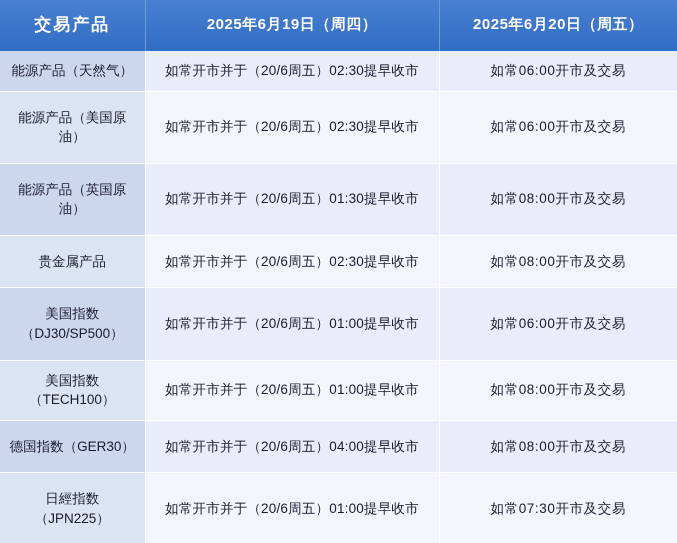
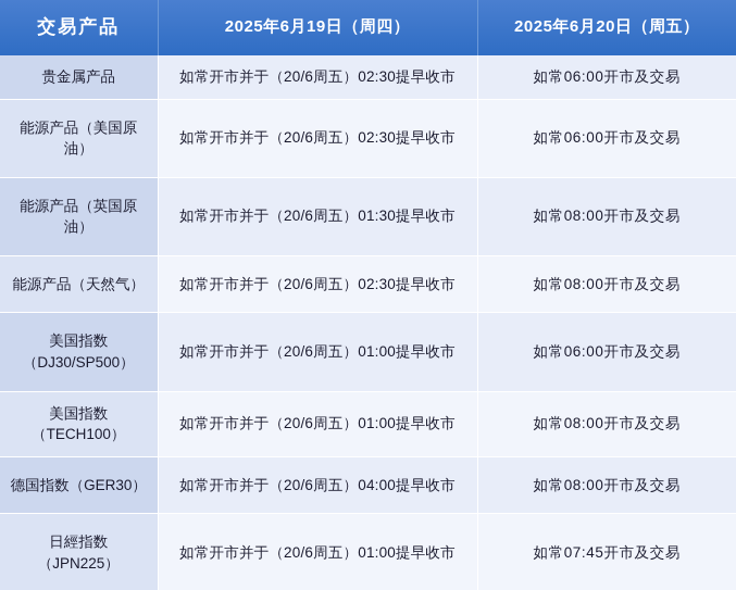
  交易产品	2025年6月19日（周四）	2025年6月20日（周五）
- 能源产品（天然气）	如常开市并于（20/6周五）02:30提早收市	如常06:00开市及交易
+ 贵金属产品	如常开市并于（20/6周五）02:30提早收市	如常06:00开市及交易
  能源产品（美国原油）	如常开市并于（20/6周五）02:30提早收市	如常06:00开市及交易
  能源产品（英国原油）	如常开市并于（20/6周五）01:30提早收市	如常08:00开市及交易
- 贵金属产品	如常开市并于（20/6周五）02:30提早收市	如常08:00开市及交易
+ 能源产品（天然气）	如常开市并于（20/6周五）02:30提早收市	如常08:00开市及交易
  美国指数（DJ30/SP500）	如常开市并于（20/6周五）01:00提早收市	如常06:00开市及交易
  美国指数（TECH100）	如常开市并于（20/6周五）01:00提早收市	如常08:00开市及交易
  德国指数（GER30）	如常开市并于（20/6周五）04:00提早收市	如常08:00开市及交易
- 日經指数 （JPN225）	如常开市并于（20/6周五）01:00提早收市	如常07:30开市及交易
+ 日經指数 （JPN225）	如常开市并于（20/6周五）01:00提早收市	如常07:45开市及交易
